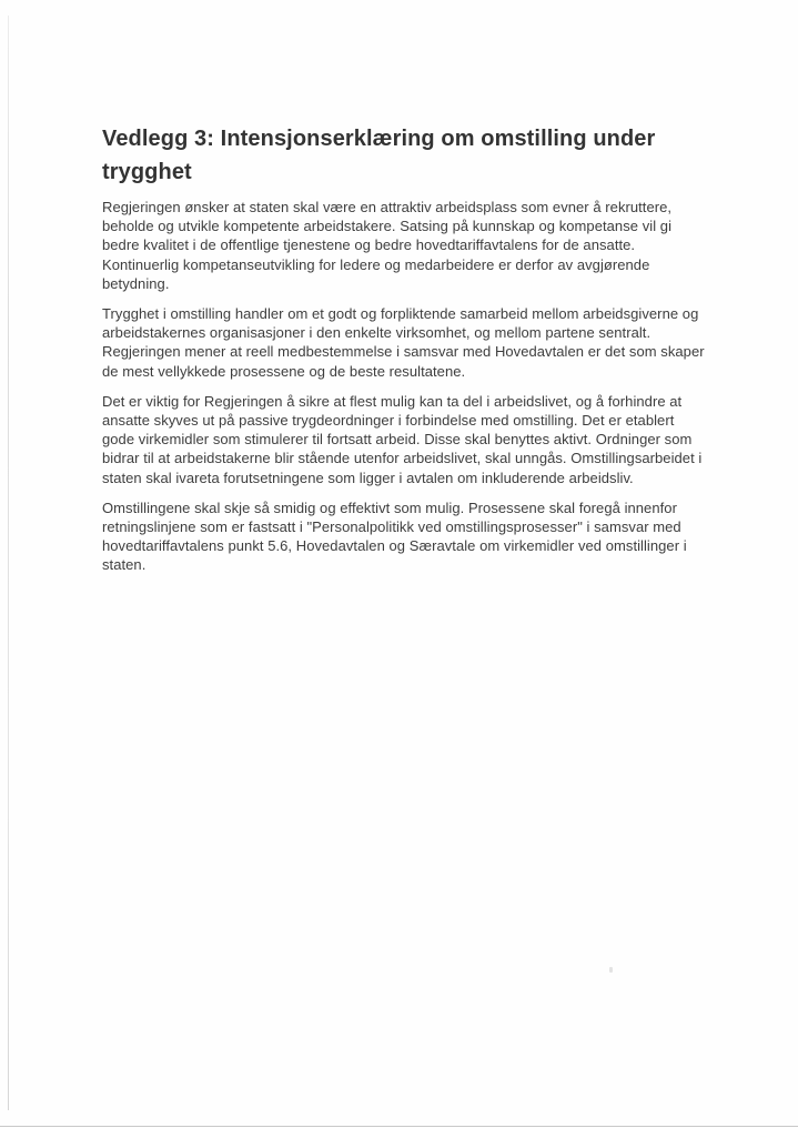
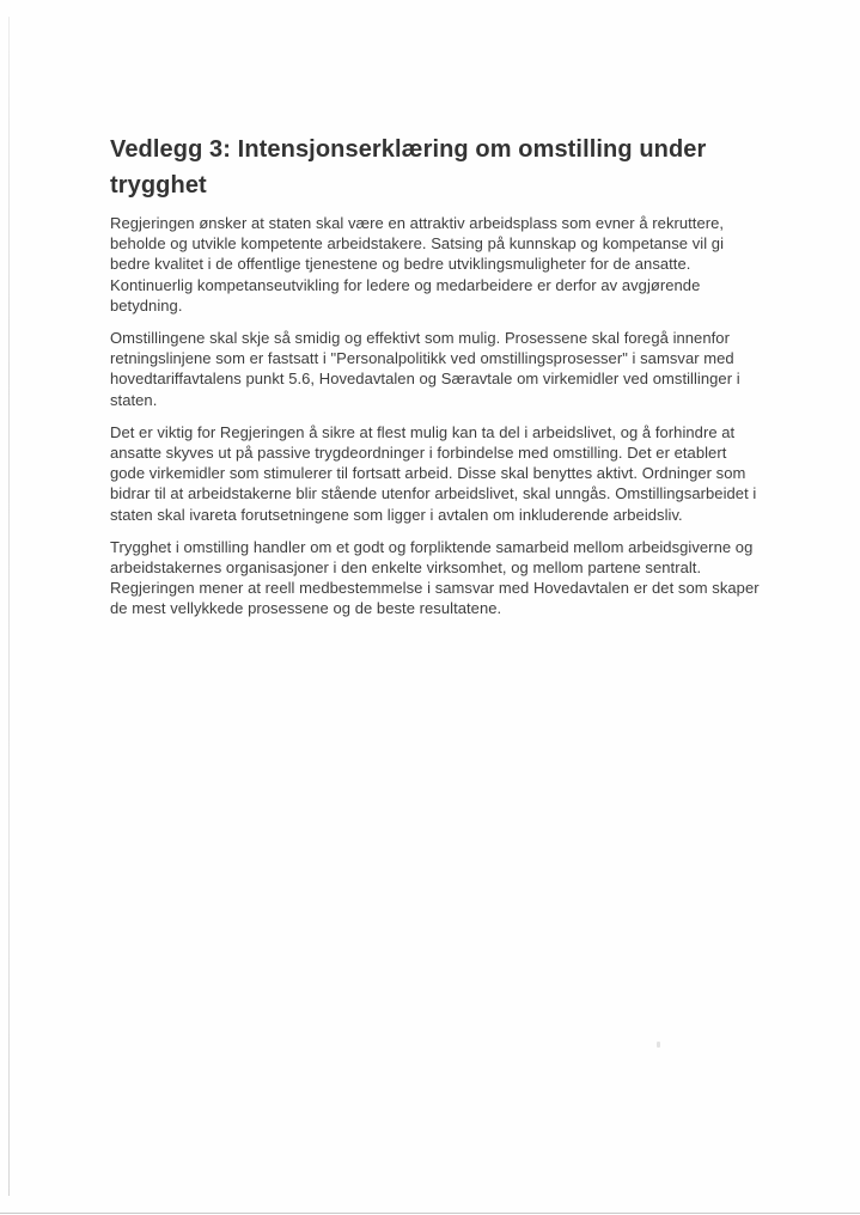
  Vedlegg 3: Intensjonserklæring om omstilling under trygghet
- Regjeringen ønsker at staten skal være en attraktiv arbeidsplass som evner å rekruttere, beholde og utvikle kompetente arbeidstakere. Satsing på kunnskap og kompetanse vil gi bedre kvalitet i de offentlige tjenestene og bedre hovedtariffavtalens for de ansatte. Kontinuerlig kompetanseutvikling for ledere og medarbeidere er derfor av avgjørende betydning.
+ Regjeringen ønsker at staten skal være en attraktiv arbeidsplass som evner å rekruttere, beholde og utvikle kompetente arbeidstakere. Satsing på kunnskap og kompetanse vil gi bedre kvalitet i de offentlige tjenestene og bedre utviklingsmuligheter for de ansatte. Kontinuerlig kompetanseutvikling for ledere og medarbeidere er derfor av avgjørende betydning.
- Trygghet i omstilling handler om et godt og forpliktende samarbeid mellom arbeidsgiverne og arbeidstakernes organisasjoner i den enkelte virksomhet, og mellom partene sentralt. Regjeringen mener at reell medbestemmelse i samsvar med Hovedavtalen er det som skaper de mest vellykkede prosessene og de beste resultatene.
+ Omstillingene skal skje så smidig og effektivt som mulig. Prosessene skal foregå innenfor retningslinjene som er fastsatt i "Personalpolitikk ved omstillingsprosesser" i samsvar med hovedtariffavtalens punkt 5.6, Hovedavtalen og Særavtale om virkemidler ved omstillinger i staten.
  Det er viktig for Regjeringen å sikre at flest mulig kan ta del i arbeidslivet, og å forhindre at ansatte skyves ut på passive trygdeordninger i forbindelse med omstilling. Det er etablert gode virkemidler som stimulerer til fortsatt arbeid. Disse skal benyttes aktivt. Ordninger som bidrar til at arbeidstakerne blir stående utenfor arbeidslivet, skal unngås. Omstillingsarbeidet i staten skal ivareta forutsetningene som ligger i avtalen om inkluderende arbeidsliv.
- Omstillingene skal skje så smidig og effektivt som mulig. Prosessene skal foregå innenfor retningslinjene som er fastsatt i "Personalpolitikk ved omstillingsprosesser" i samsvar med hovedtariffavtalens punkt 5.6, Hovedavtalen og Særavtale om virkemidler ved omstillinger i staten.
+ Trygghet i omstilling handler om et godt og forpliktende samarbeid mellom arbeidsgiverne og arbeidstakernes organisasjoner i den enkelte virksomhet, og mellom partene sentralt. Regjeringen mener at reell medbestemmelse i samsvar med Hovedavtalen er det som skaper de mest vellykkede prosessene og de beste resultatene.
